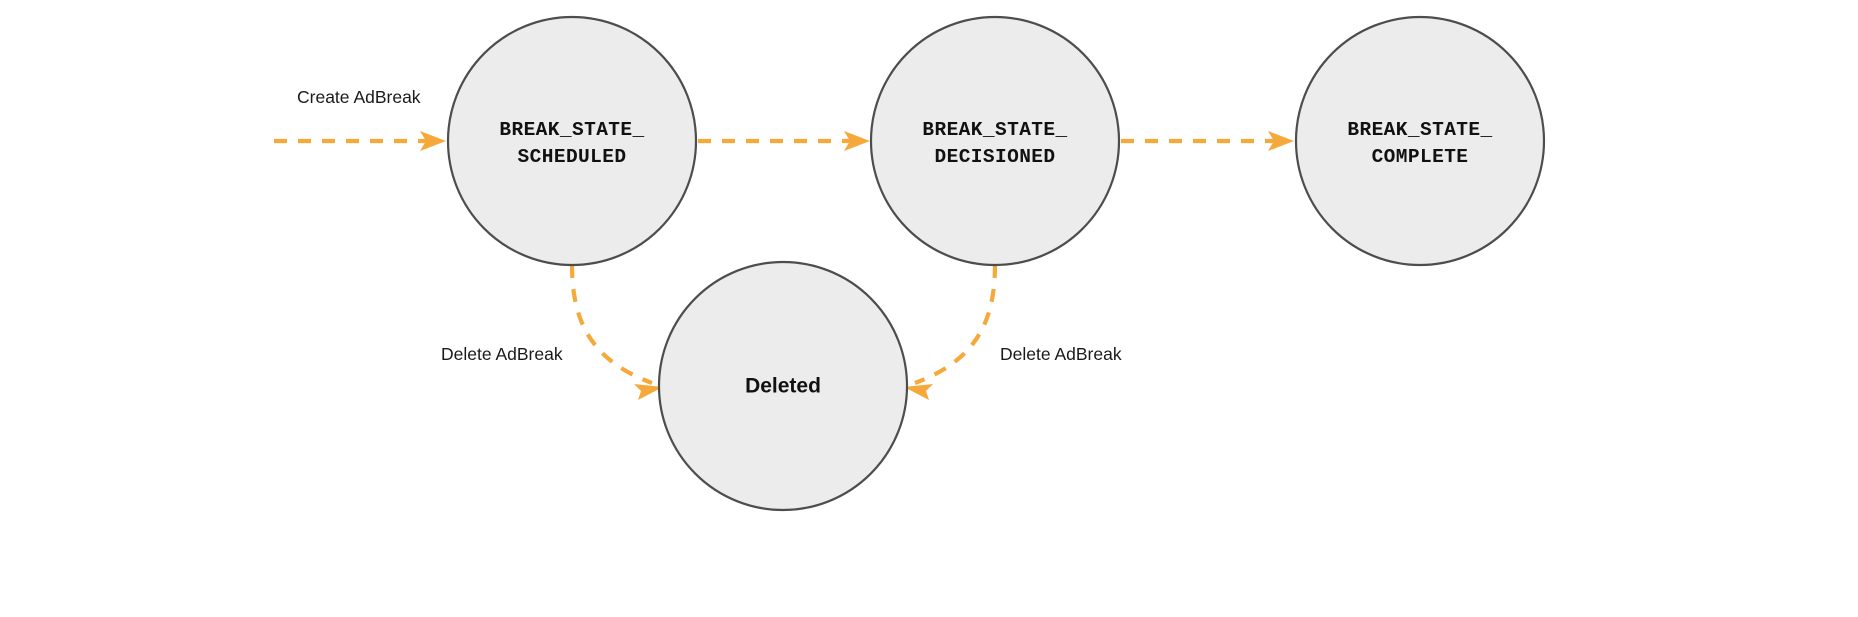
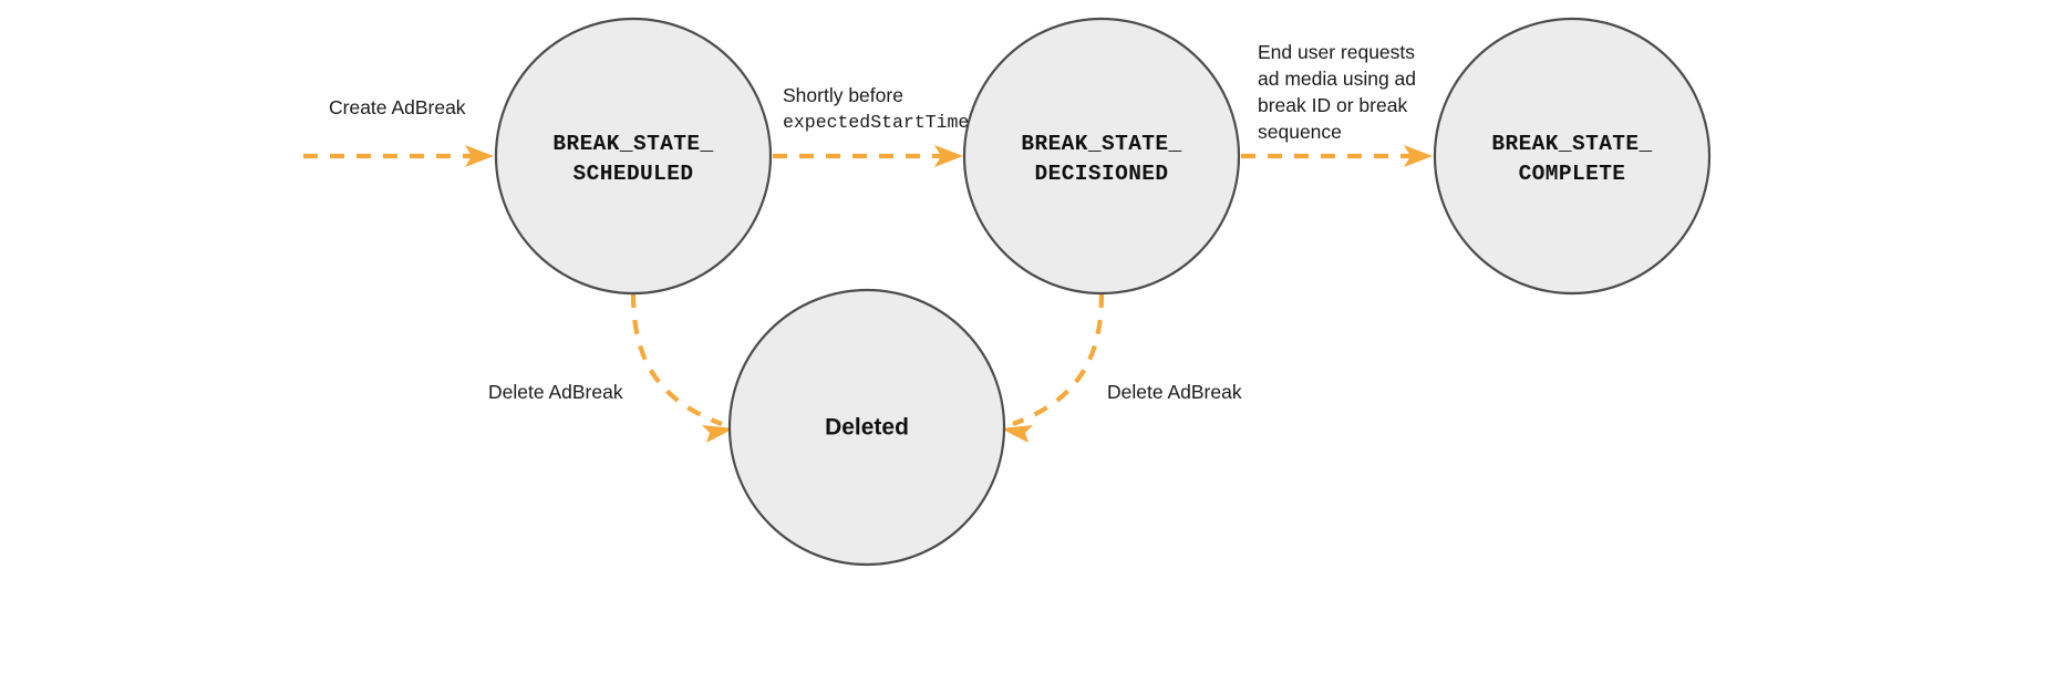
  BREAK_STATE_
  SCHEDULED
  BREAK_STATE_
  DECISIONED
  BREAK_STATE_
  COMPLETE
  Deleted
  Create AdBreak
+ Shortly before
+ expectedStartTime
+ End user requests
+ ad media using ad
+ break ID or break
+ sequence
  Delete AdBreak
  Delete AdBreak
